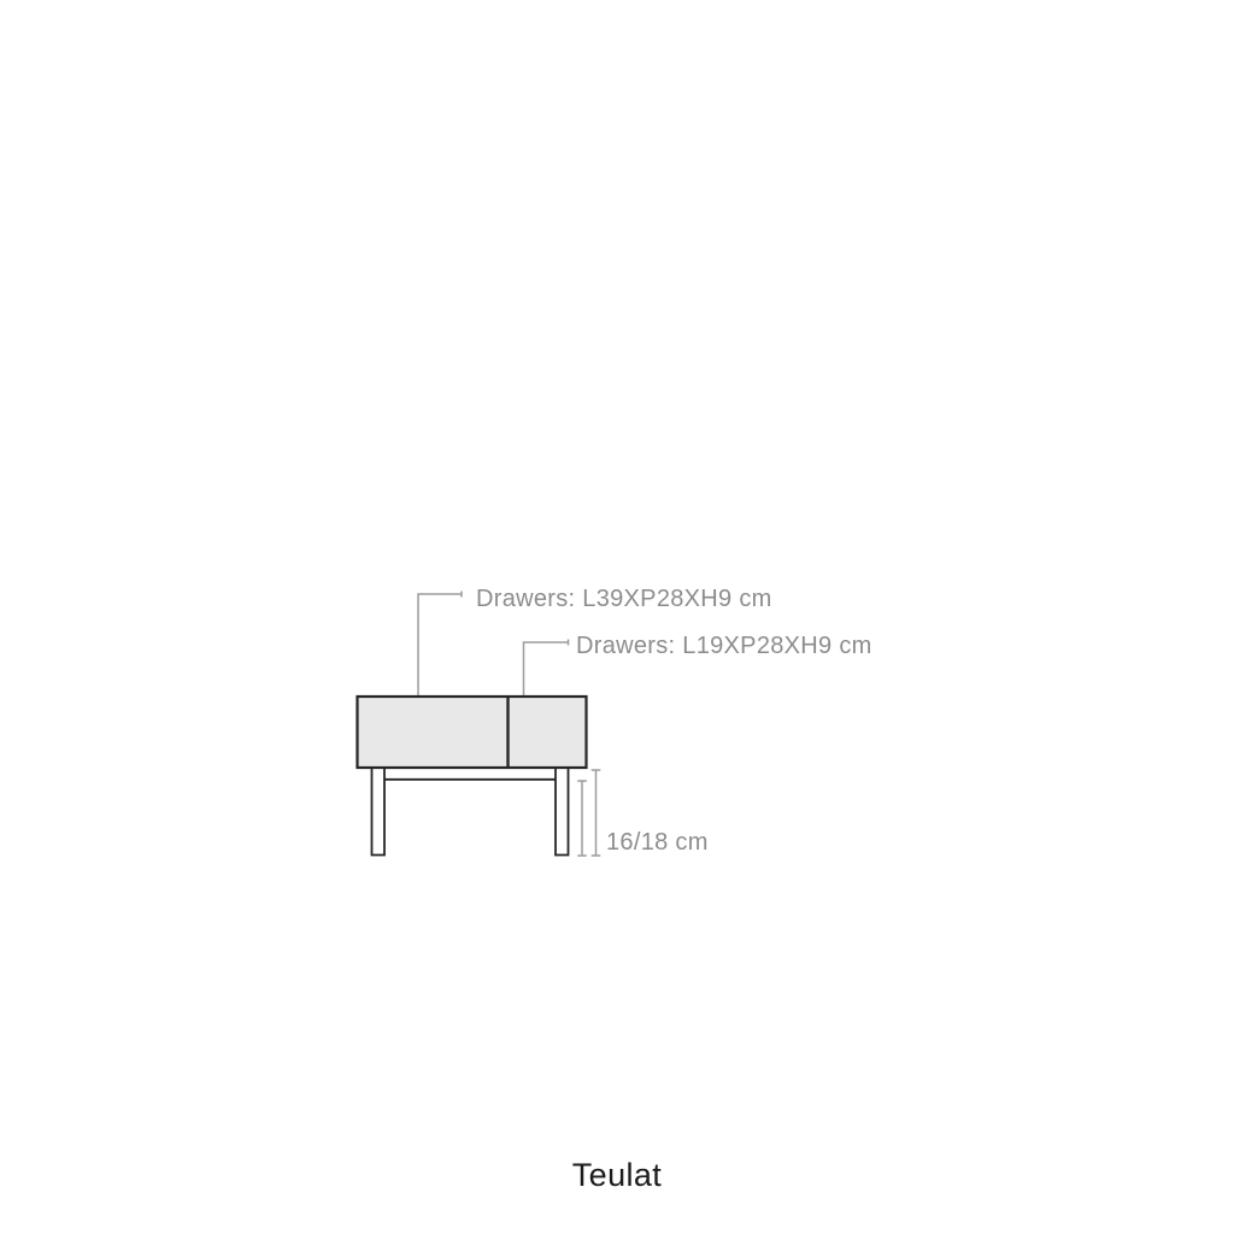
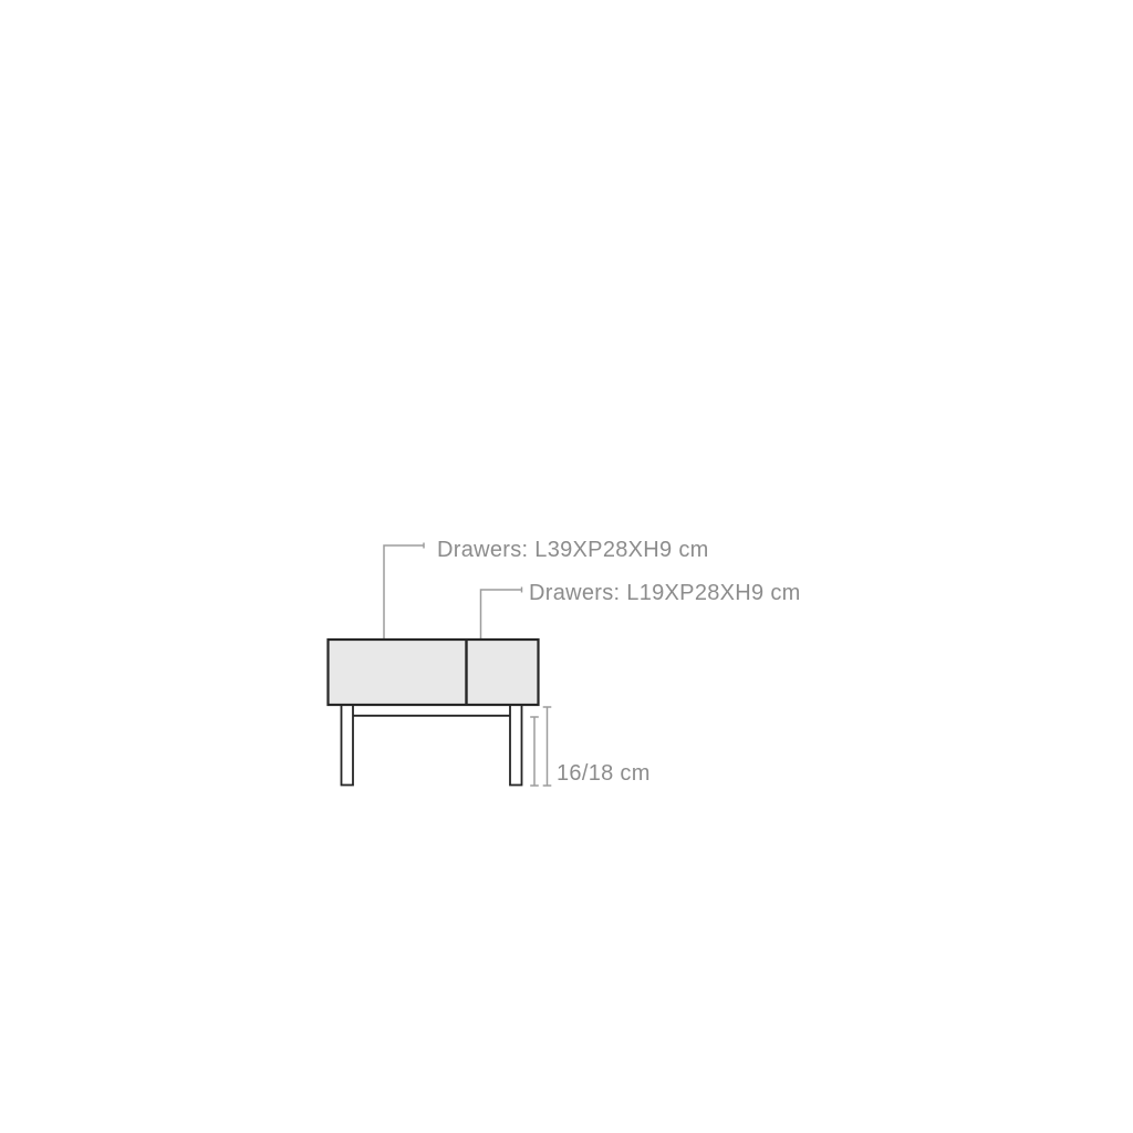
  Drawers: L39XP28XH9 cm
  Drawers: L19XP28XH9 cm
  16/18 cm
- Teulat
